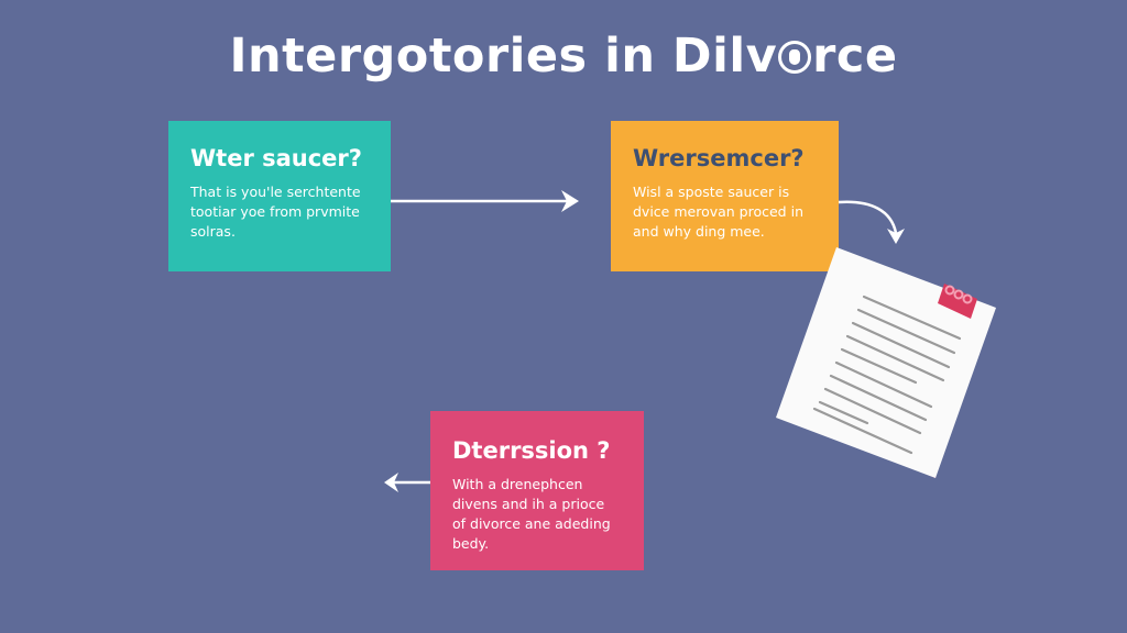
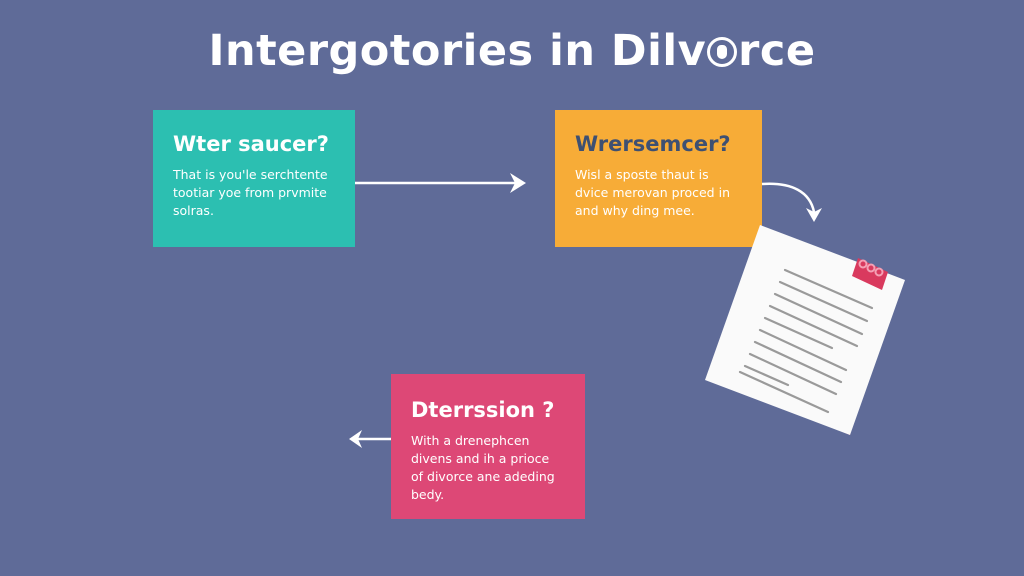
  Intergotories in Dilv rce
  Wter saucer?
  That is you'le serchtente tootiar yoe from prvmite solras.
  Wrersemcer?
- Wisl a sposte saucer is dvice merovan proced in and why ding mee.
+ Wisl a sposte thaut is dvice merovan proced in and why ding mee.
  Dterrssion ?
  With a drenephcen divens and ih a prioce of divorce ane adeding bedy.
